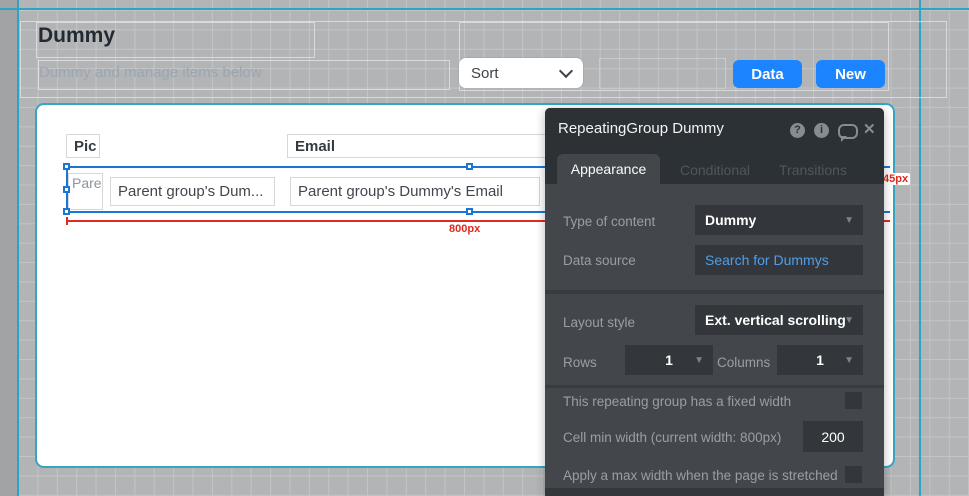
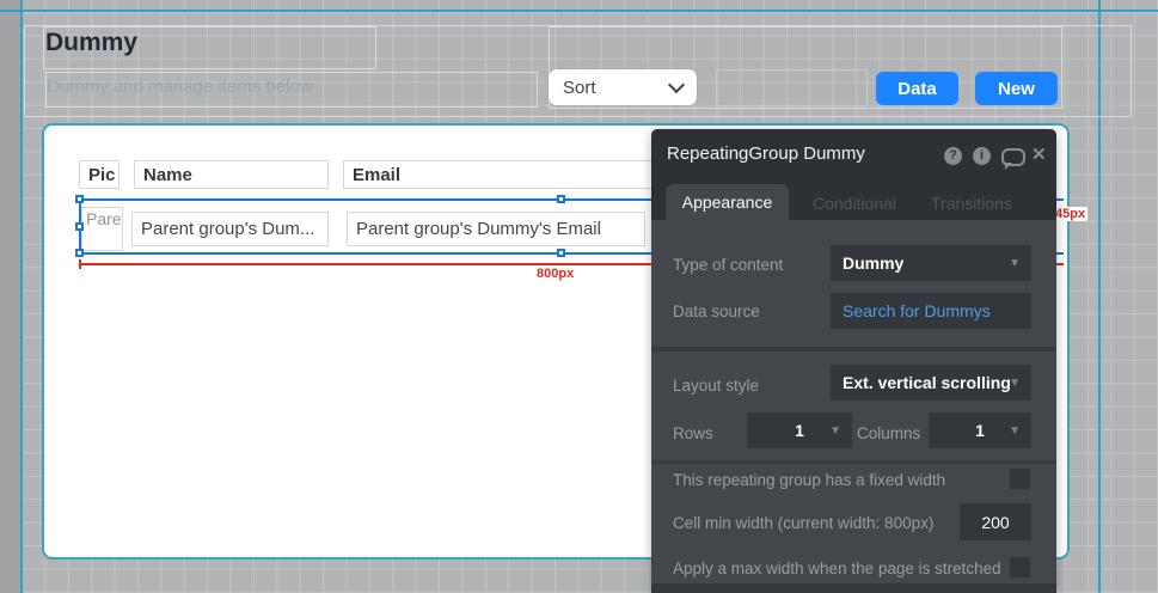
  Dummy
  Dummy and manage items below
  Sort
  Data
  New
  Pic
+ Name
  Email
  Parent group's Dum...
  Parent group's Dummy's Email
  800px
  45px
  RepeatingGroup Dummy
  ?
  i
  ✕
  Appearance
  Conditional
  Transitions
  Type of content
  Dummy
  ▼
  Data source
  Search for Dummys
  Layout style
  Ext. vertical scrolling
  ▼
  Rows
  1
  ▼
  Columns
  1
  ▼
  This repeating group has a fixed width
  Cell min width (current width: 800px)
  200
  Apply a max width when the page is stretched
